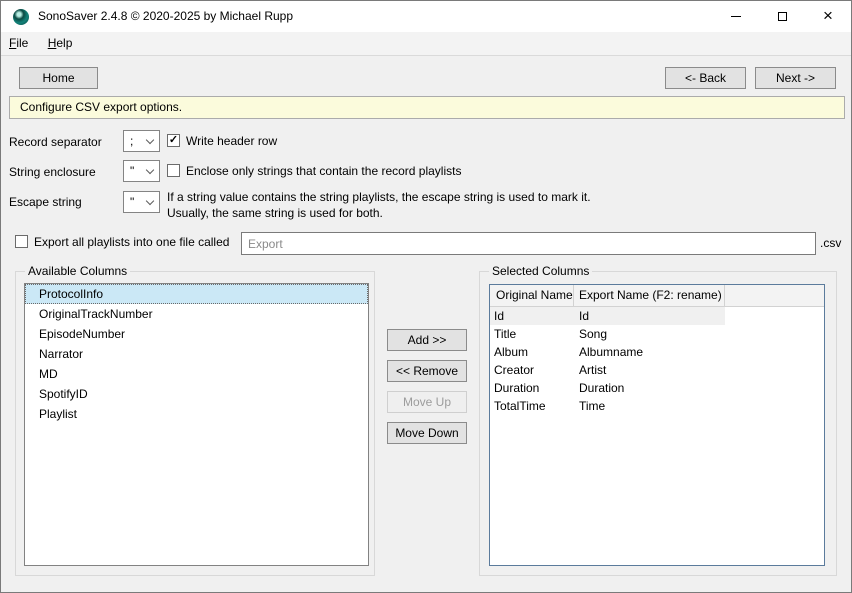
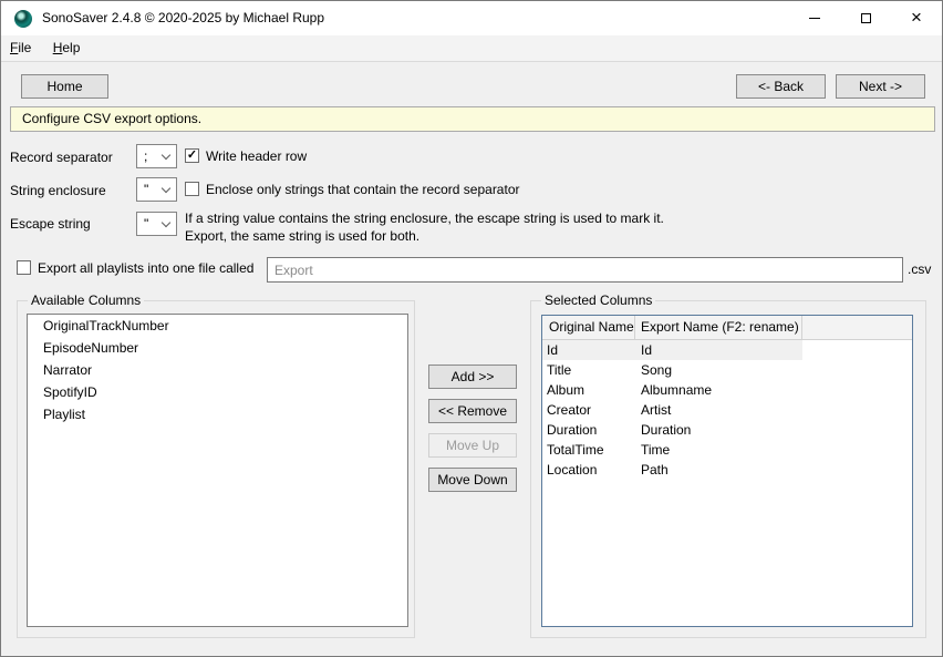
  SonoSaver 2.4.8 © 2020-2025 by Michael Rupp
  ×
  File Help
  Home
  <- Back
  Next ->
  Configure CSV export options.
  Record separator
  ;
  ✓
  Write header row
  String enclosure
  "
- Enclose only strings that contain the record playlists
+ Enclose only strings that contain the record separator
  Escape string
  "
- If a string value contains the string playlists, the escape string is used to mark it.
+ If a string value contains the string enclosure, the escape string is used to mark it.
- Usually, the same string is used for both.
+ Export, the same string is used for both.
  Export all playlists into one file called
  Export
  .csv
  Available Columns
- ProtocolInfo
  OriginalTrackNumber
  EpisodeNumber
  Narrator
- MD
  SpotifyID
  Playlist
  Add >>
  << Remove
  Move Up
  Move Down
  Selected Columns
  Original Name
  Export Name (F2: rename)
  Id
  Id
  Title
  Song
  Album
  Albumname
  Creator
  Artist
  Duration
  Duration
  TotalTime
  Time
+ Location
+ Path
